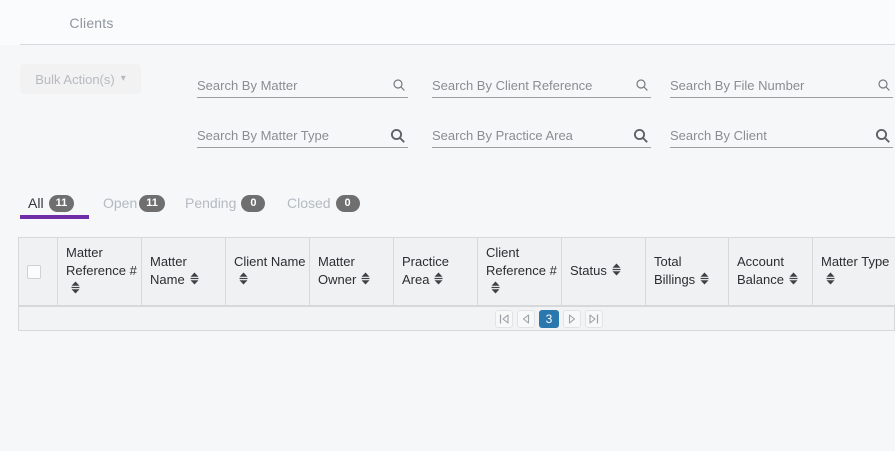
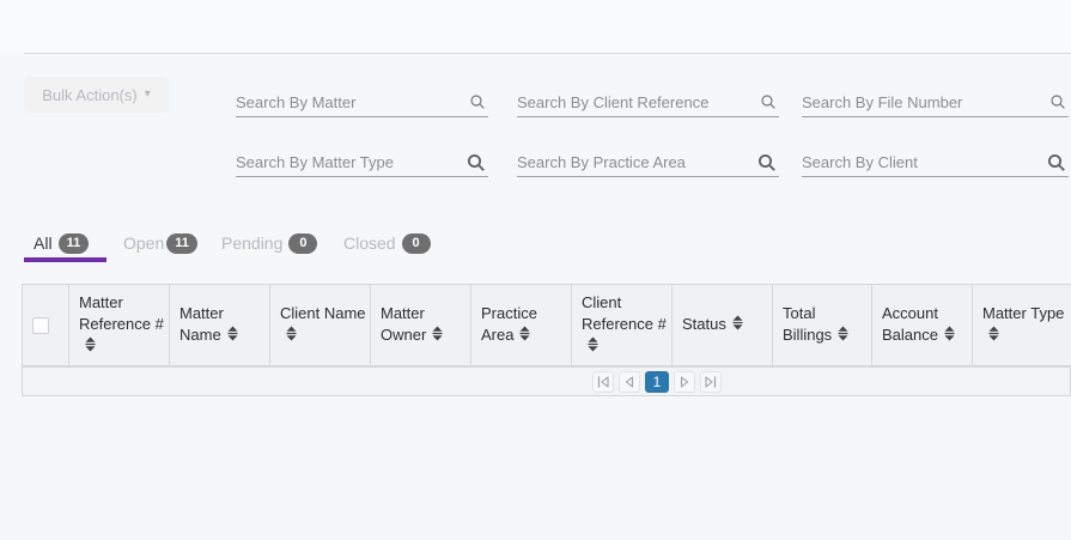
- Clients
  Bulk Action(s)
  ▾
  Search By Matter
  Search By Client Reference
  Search By File Number
  Search By Matter Type
  Search By Practice Area
  Search By Client
  All
  11
  Open
  11
  Pending
  0
  Closed
  0
  	Matter Reference #	Matter Name	Client Name	Matter Owner	Practice Area	Client Reference #	Status	Total Billings	Account Balance	Matter Type
- 3
+ 1
